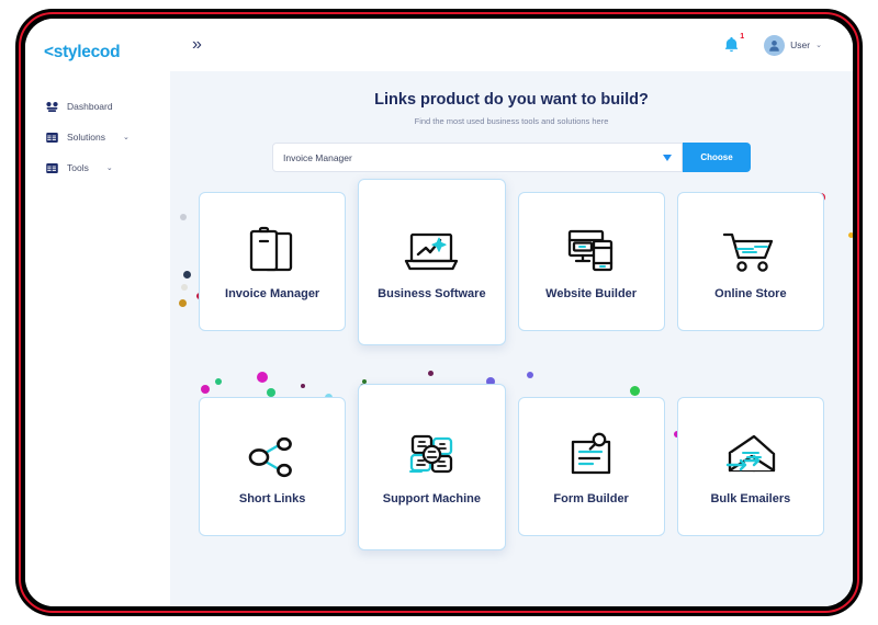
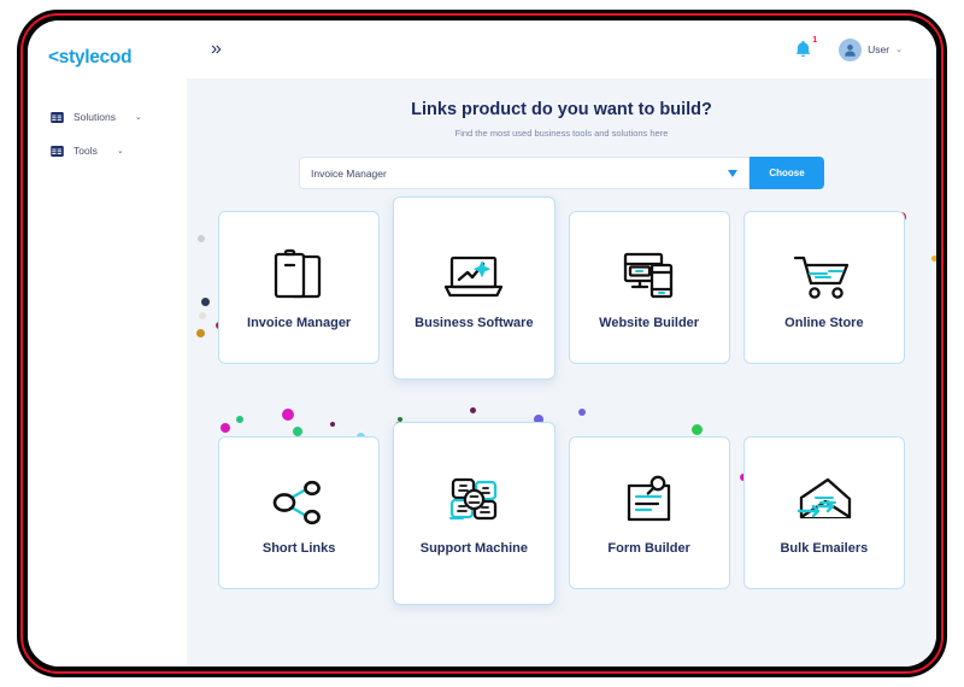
  <stylecod
- Dashboard
  Solutions
  Tools
  »
  User
  Links product do you want to build?
  Find the most used business tools and solutions here
  Invoice Manager
  Choose
  Invoice Manager
  Business Software
  Website Builder
  Online Store
  Short Links
  Support Machine
  Form Builder
  Bulk Emailers
